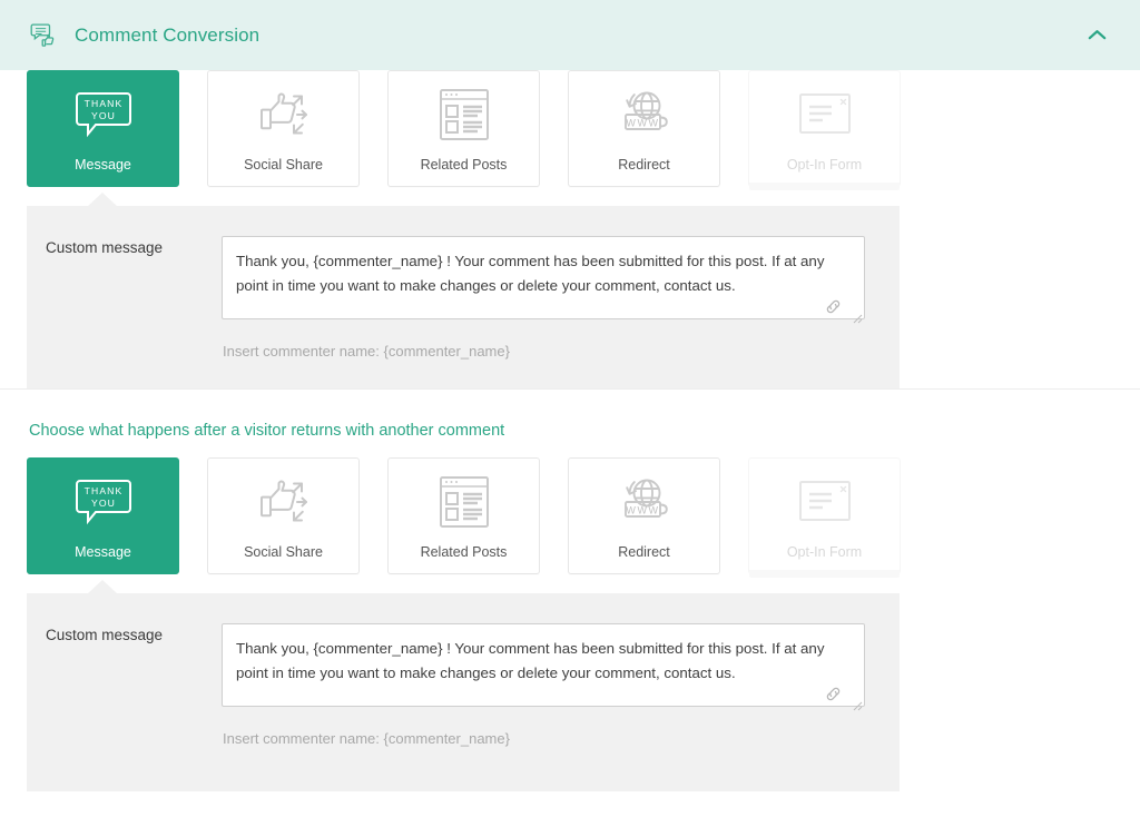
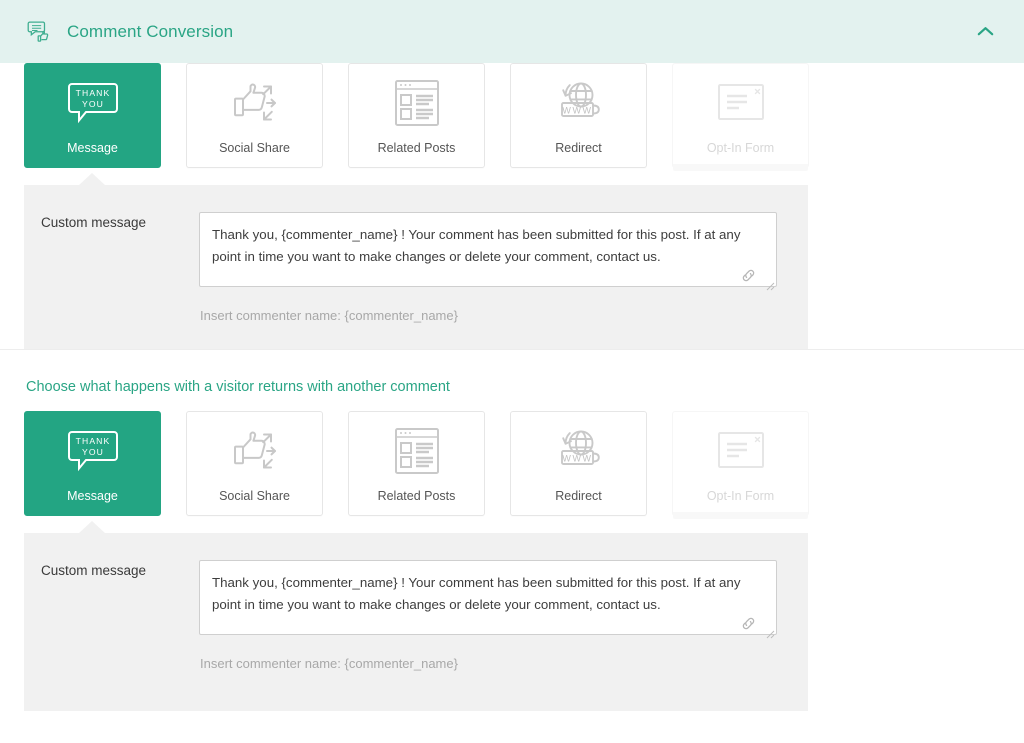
  Comment Conversion
  THANK
  YOU
  Message
  Social Share
  Related Posts
  WWW
  Redirect
  Opt-In Form
  Custom message
  Insert commenter name: {commenter_name}
- Choose what happens after a visitor returns with another comment
+ Choose what happens with a visitor returns with another comment
  THANK
  YOU
  Message
  Social Share
  Related Posts
  WWW
  Redirect
  Opt-In Form
  Custom message
  Insert commenter name: {commenter_name}
